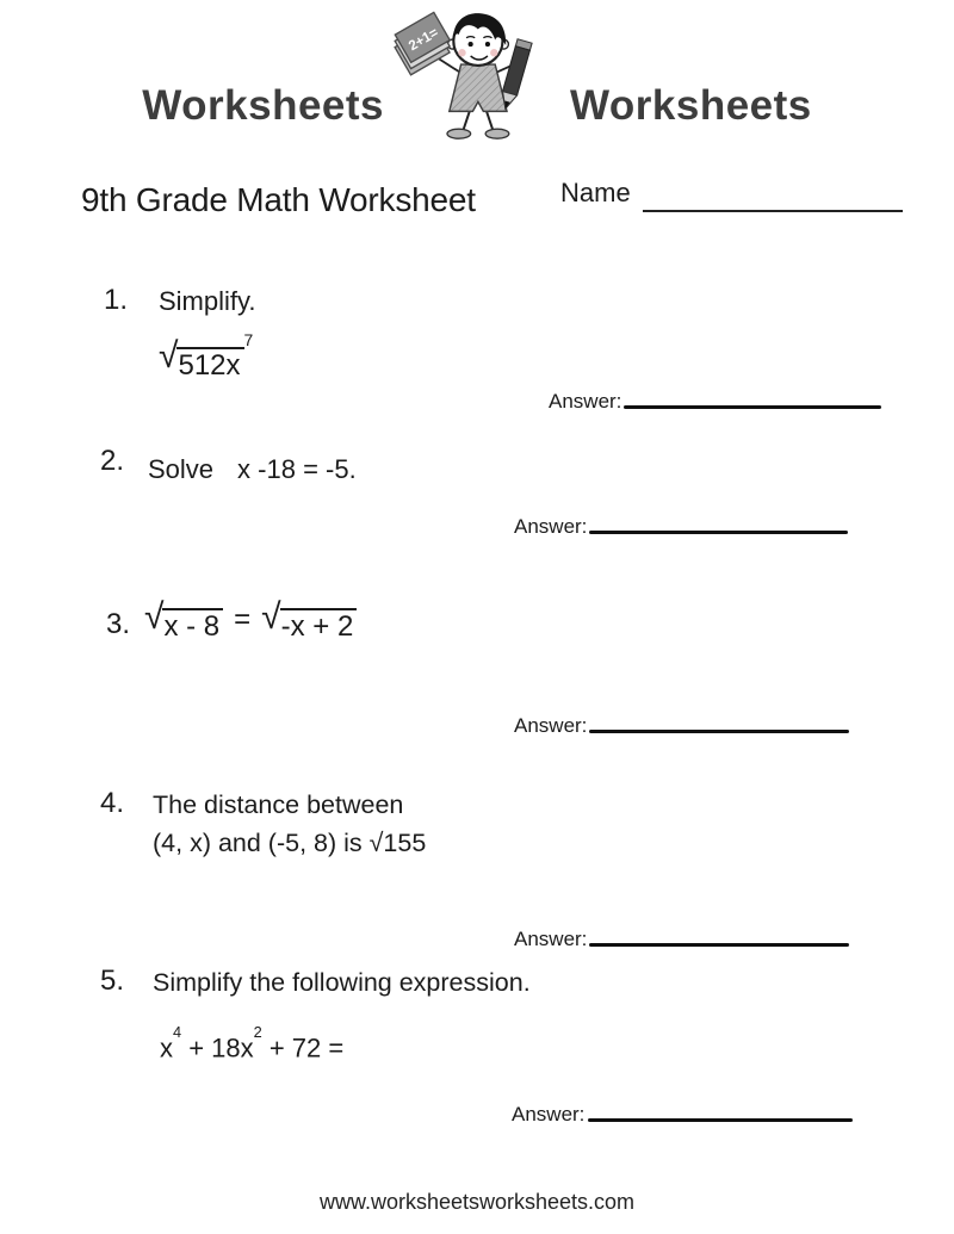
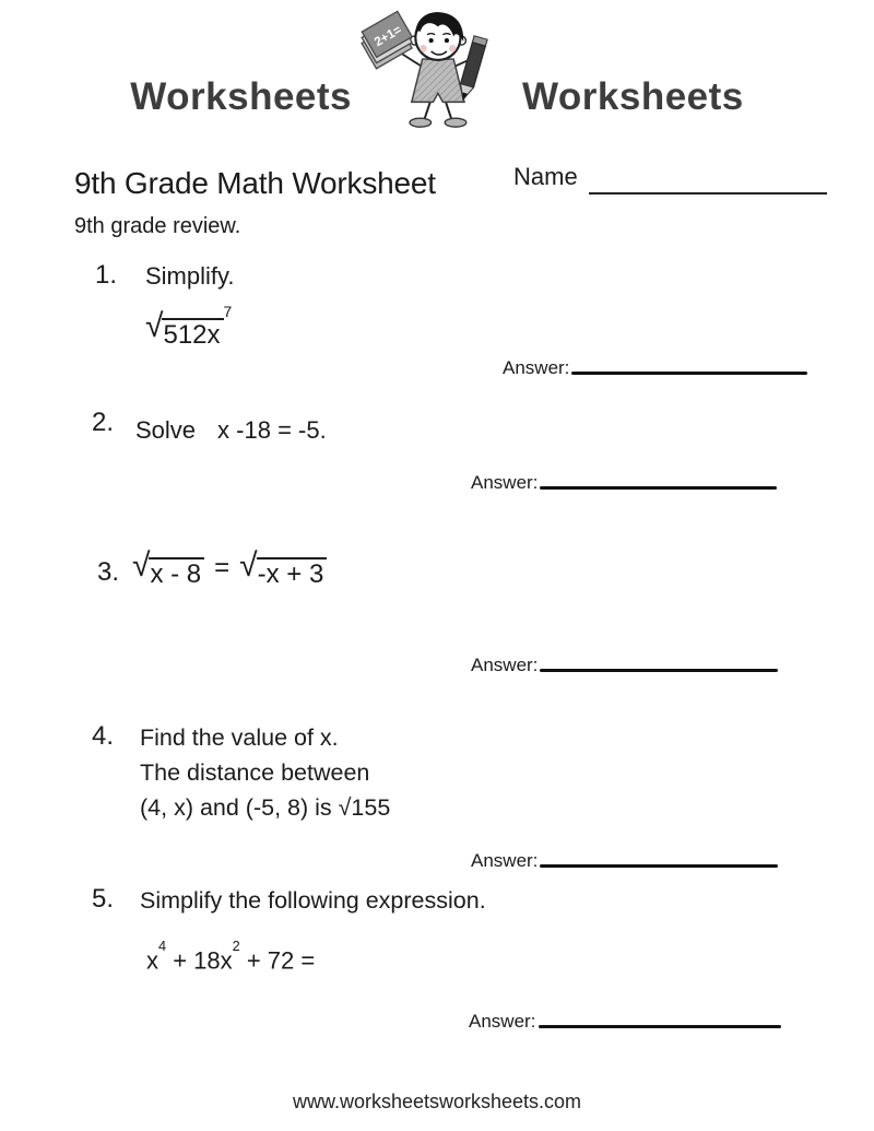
  Worksheets
  Worksheets
  9th Grade Math Worksheet
  Name
+ 9th grade review.
  1.
  Simplify.
  √
  512x
  7
  Answer:
  2.
  Solve x -18 = -5.
  Answer:
  3.
  √
  x - 8
  =
  √
- -x + 2
+ -x + 3
  Answer:
  4.
+ Find the value of x.
  The distance between
  (4, x) and (-5, 8) is √155
  Answer:
  5.
  Simplify the following expression.
  x4 + 18x2 + 72 =
  Answer:
  www.worksheetsworksheets.com
